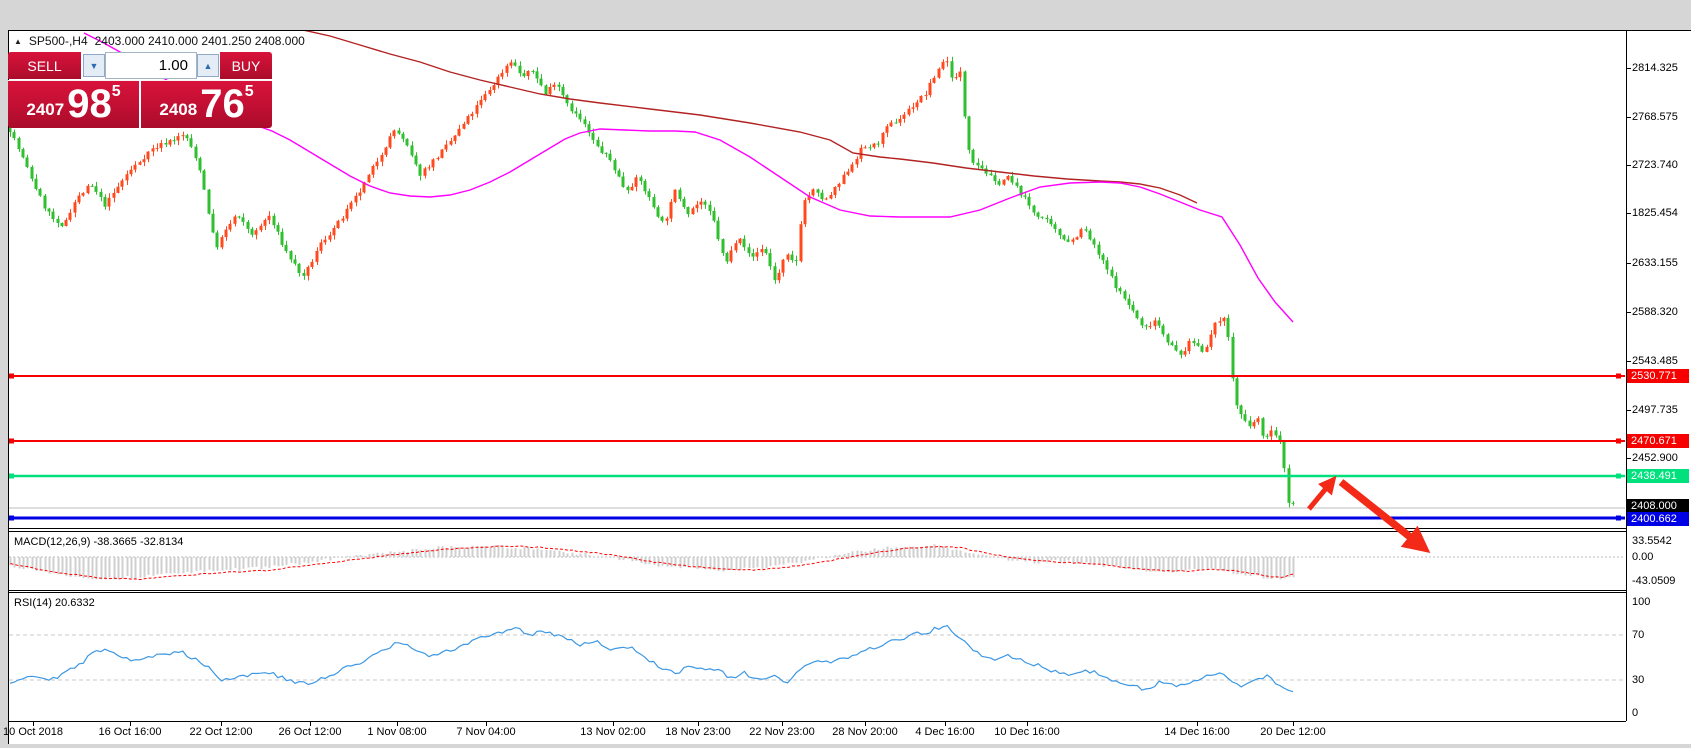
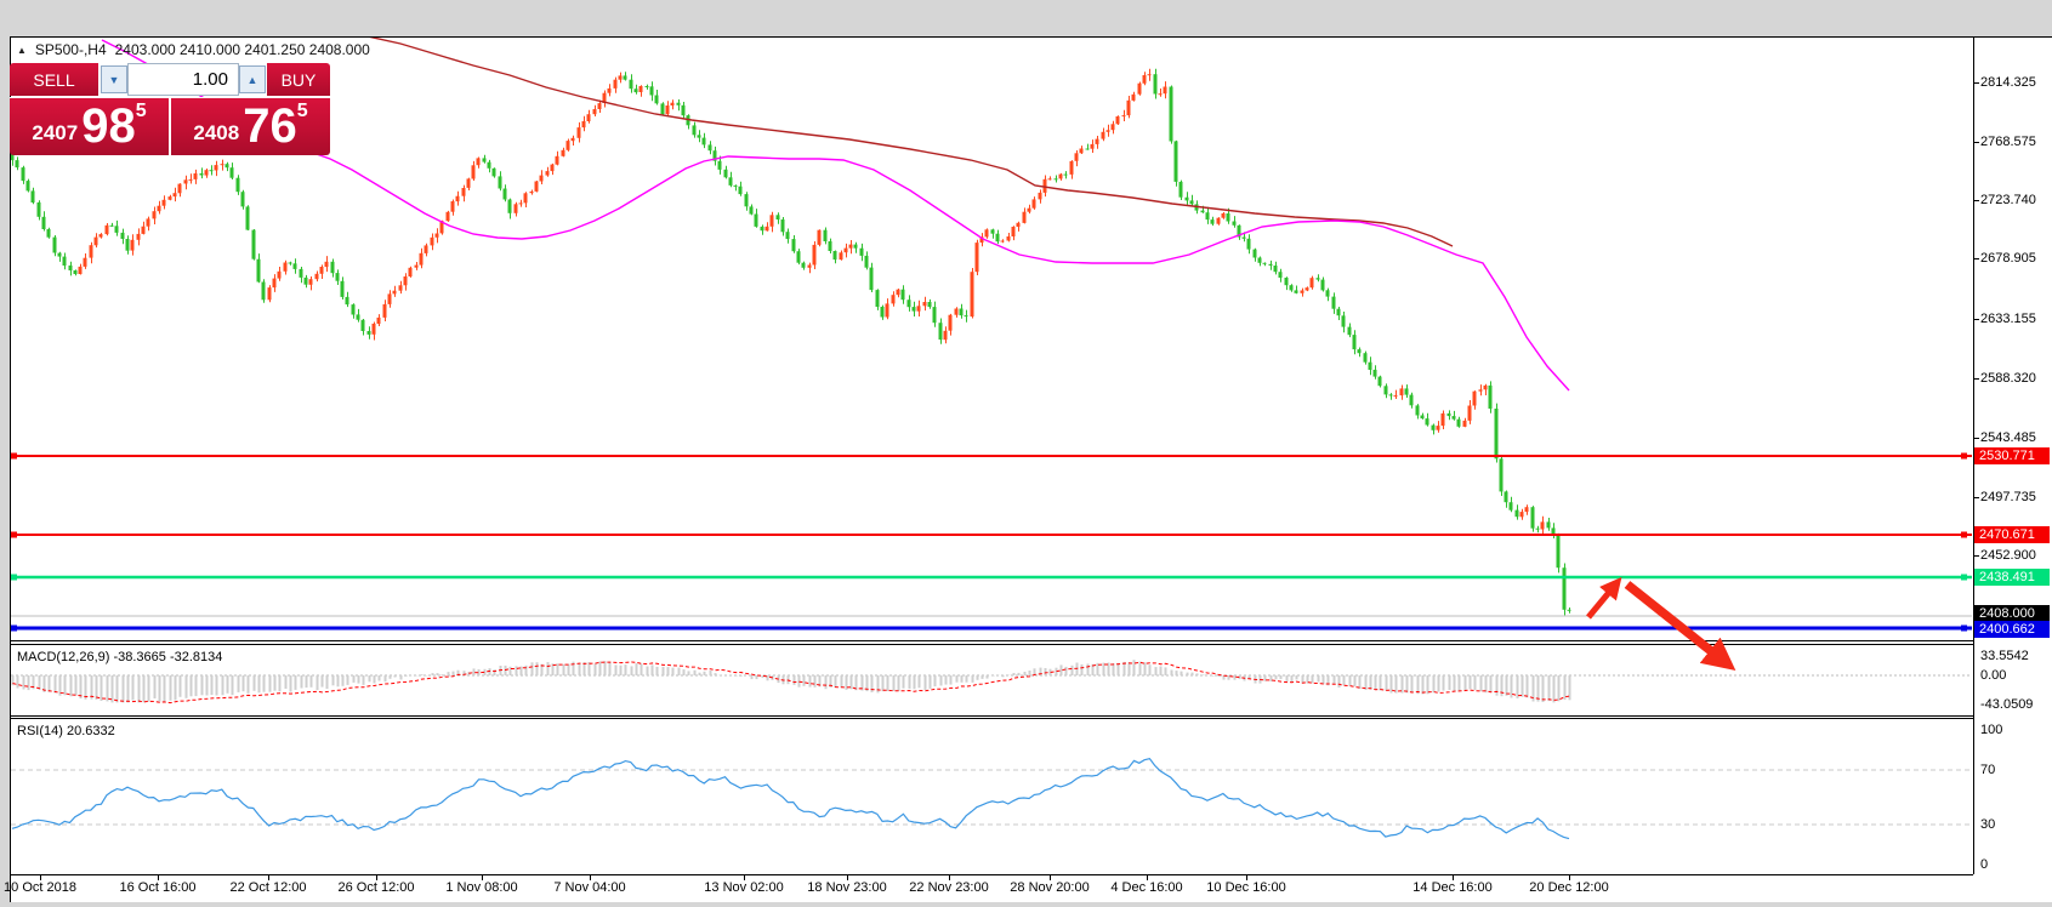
  ▲
  SP500-,H4
  2403.000 2410.000 2401.250 2408.000
  SELL
  ▼
  1.00
  ▲
  BUY
  2407
  98
  5
  2408
  76
  5
  MACD(12,26,9) -38.3665 -32.8134
  RSI(14) 20.6332
  2814.325
  2768.575
  2723.740
- 1825.454
+ 2678.905
  2633.155
  2588.320
  2543.485
  2497.735
  2452.900
  2530.771
  2470.671
  2438.491
  2408.000
  2400.662
  33.5542
  0.00
  -43.0509
  100
  70
  30
  0
  10 Oct 2018
  16 Oct 16:00
  22 Oct 12:00
  26 Oct 12:00
  1 Nov 08:00
  7 Nov 04:00
  13 Nov 02:00
  18 Nov 23:00
  22 Nov 23:00
  28 Nov 20:00
  4 Dec 16:00
  10 Dec 16:00
  14 Dec 16:00
  20 Dec 12:00
